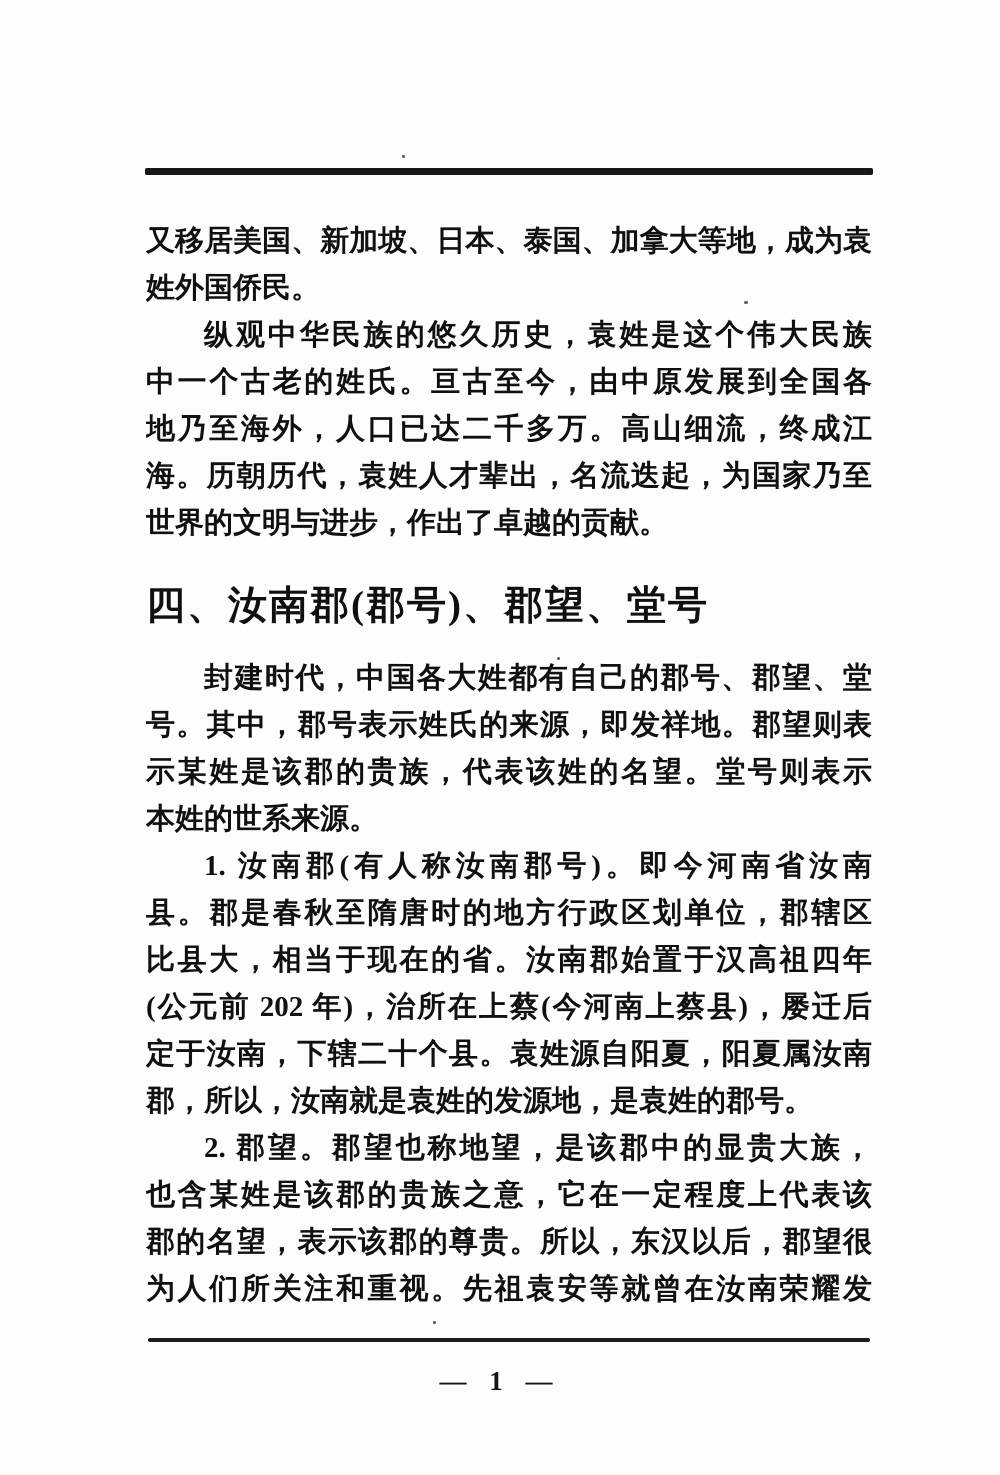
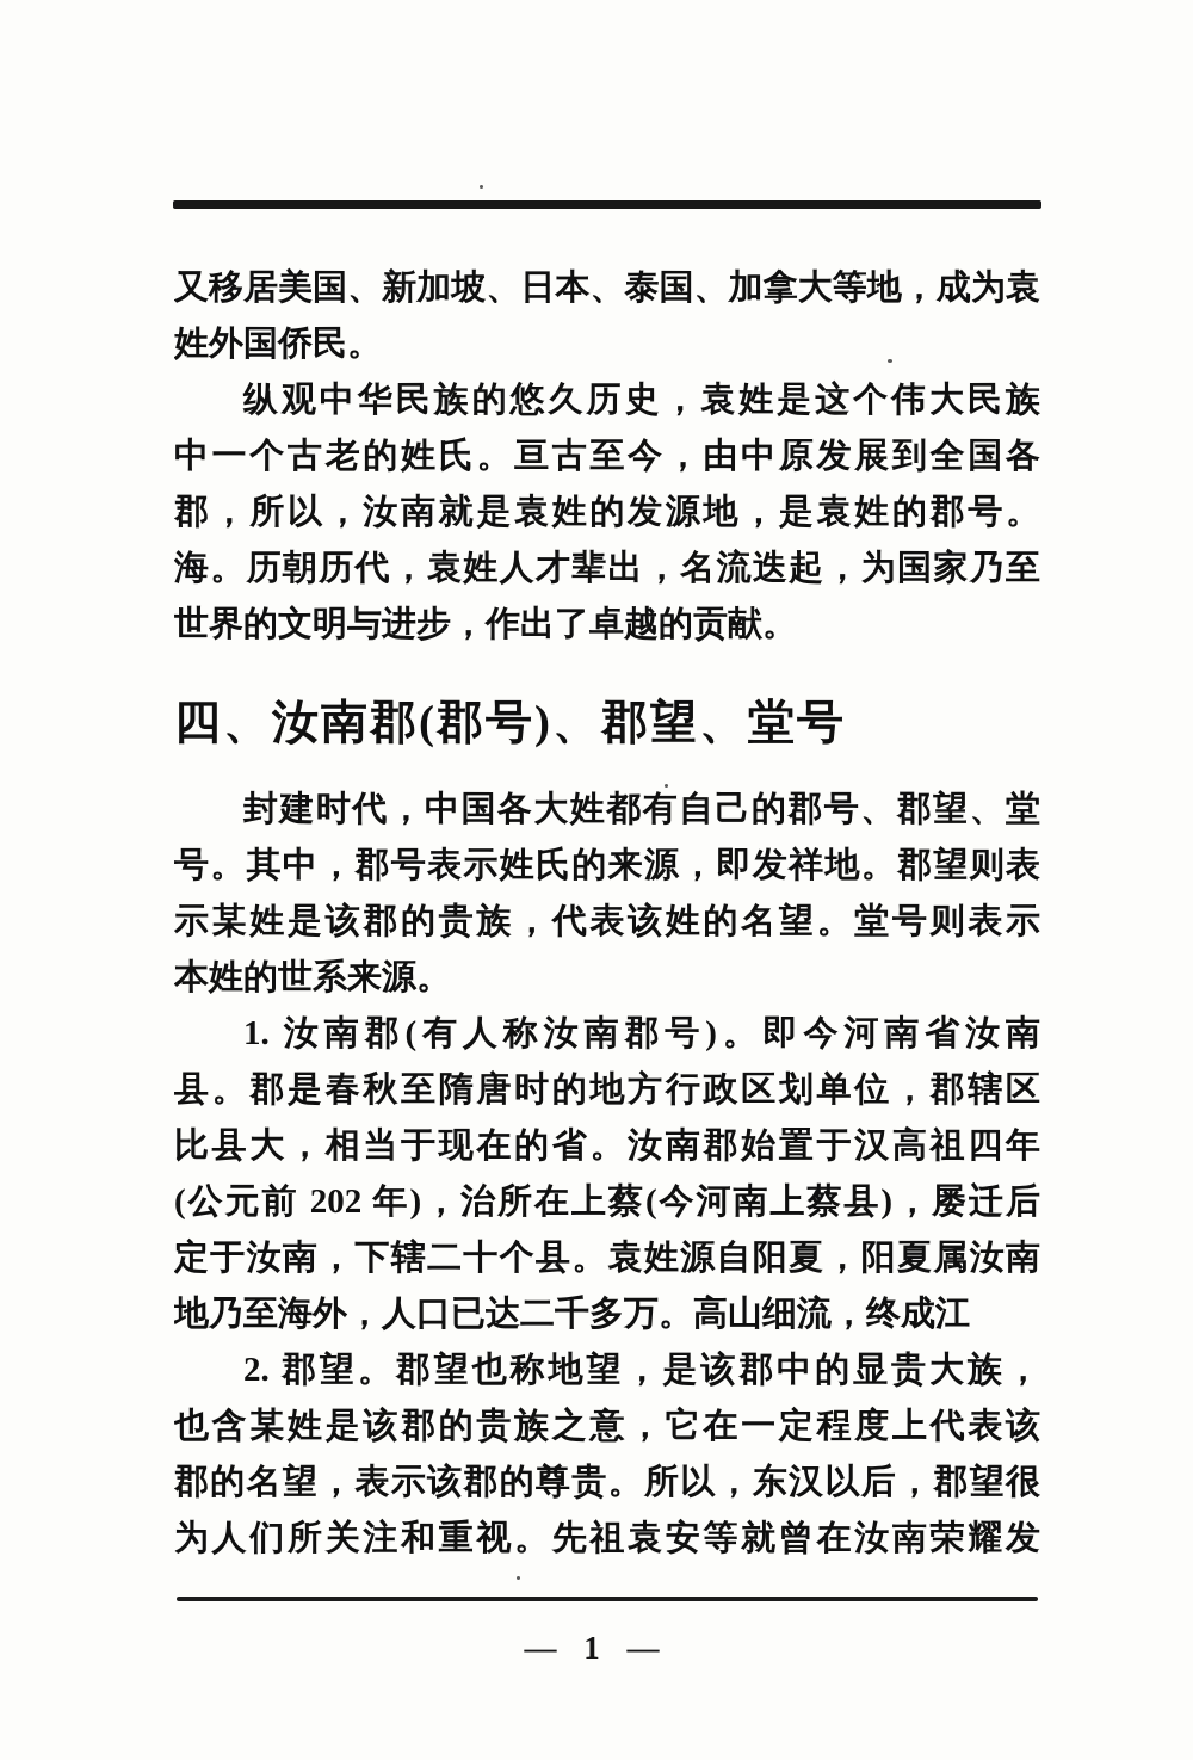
  又移居美国、新加坡、日本、泰国、加拿大等地，成为袁
  姓外国侨民。
  纵观中华民族的悠久历史，袁姓是这个伟大民族
  中一个古老的姓氏。亘古至今，由中原发展到全国各
- 地乃至海外，人口已达二千多万。高山细流，终成江
+ 郡，所以，汝南就是袁姓的发源地，是袁姓的郡号。
  海。历朝历代，袁姓人才辈出，名流迭起，为国家乃至
  世界的文明与进步，作出了卓越的贡献。
  四、汝南郡(郡号)、郡望、堂号
  封建时代，中国各大姓都有自己的郡号、郡望、堂
  号。其中，郡号表示姓氏的来源，即发祥地。郡望则表
  示某姓是该郡的贵族，代表该姓的名望。堂号则表示
  本姓的世系来源。
  1. 汝南郡(有人称汝南郡号)。即今河南省汝南
  县。郡是春秋至隋唐时的地方行政区划单位，郡辖区
  比县大，相当于现在的省。汝南郡始置于汉高祖四年
  (公元前 202 年)，治所在上蔡(今河南上蔡县)，屡迁后
  定于汝南，下辖二十个县。袁姓源自阳夏，阳夏属汝南
- 郡，所以，汝南就是袁姓的发源地，是袁姓的郡号。
+ 地乃至海外，人口已达二千多万。高山细流，终成江
  2. 郡望。郡望也称地望，是该郡中的显贵大族，
  也含某姓是该郡的贵族之意，它在一定程度上代表该
  郡的名望，表示该郡的尊贵。所以，东汉以后，郡望很
  为人们所关注和重视。先祖袁安等就曾在汝南荣耀发
  — 1 —
